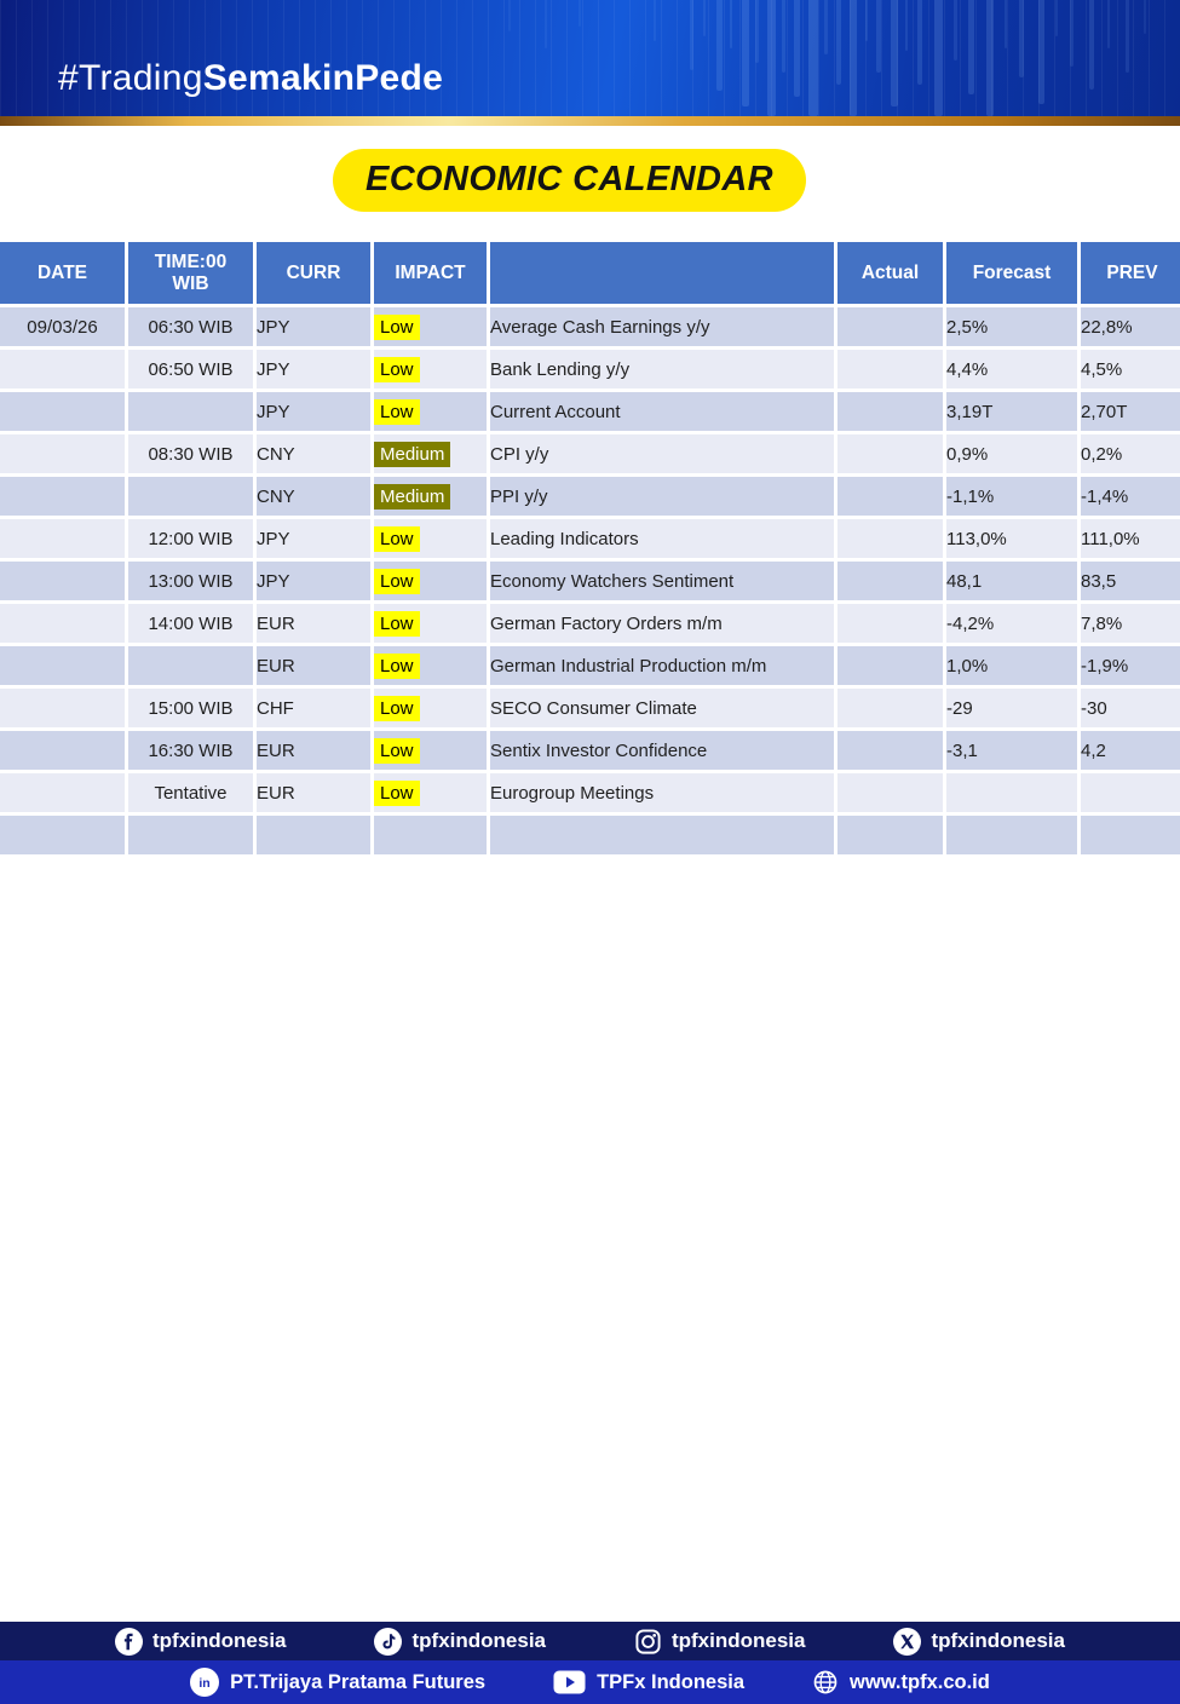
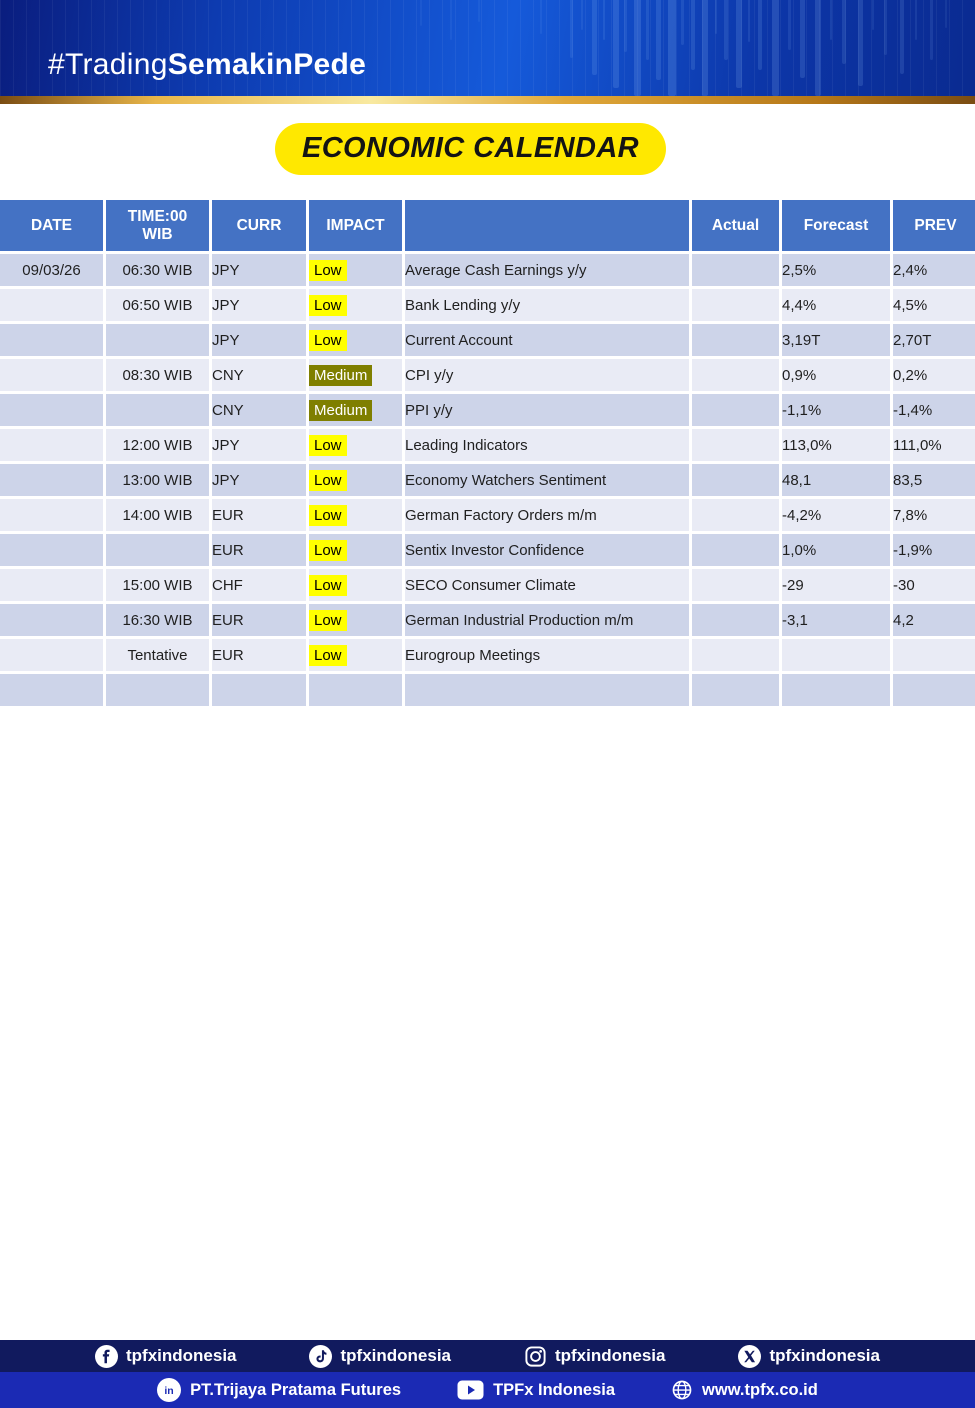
  #TradingSemakinPede
  ECONOMIC CALENDAR
  DATE	TIME:00 WIB	CURR	IMPACT		Actual	Forecast	PREV
- 09/03/26	06:30 WIB	JPY	Low	Average Cash Earnings y/y		2,5%	22,8%
+ 09/03/26	06:30 WIB	JPY	Low	Average Cash Earnings y/y		2,5%	2,4%
  	06:50 WIB	JPY	Low	Bank Lending y/y		4,4%	4,5%
  		JPY	Low	Current Account		3,19T	2,70T
  	08:30 WIB	CNY	Medium	CPI y/y		0,9%	0,2%
  		CNY	Medium	PPI y/y		-1,1%	-1,4%
  	12:00 WIB	JPY	Low	Leading Indicators		113,0%	111,0%
  	13:00 WIB	JPY	Low	Economy Watchers Sentiment		48,1	83,5
  	14:00 WIB	EUR	Low	German Factory Orders m/m		-4,2%	7,8%
- 		EUR	Low	German Industrial Production m/m		1,0%	-1,9%
+ 		EUR	Low	Sentix Investor Confidence		1,0%	-1,9%
  	15:00 WIB	CHF	Low	SECO Consumer Climate		-29	-30
- 	16:30 WIB	EUR	Low	Sentix Investor Confidence		-3,1	4,2
+ 	16:30 WIB	EUR	Low	German Industrial Production m/m		-3,1	4,2
  	Tentative	EUR	Low	Eurogroup Meetings
  tpfxindonesia
  tpfxindonesia
  tpfxindonesia
  tpfxindonesia
  in
  PT.Trijaya Pratama Futures
  TPFx Indonesia
  www.tpfx.co.id
